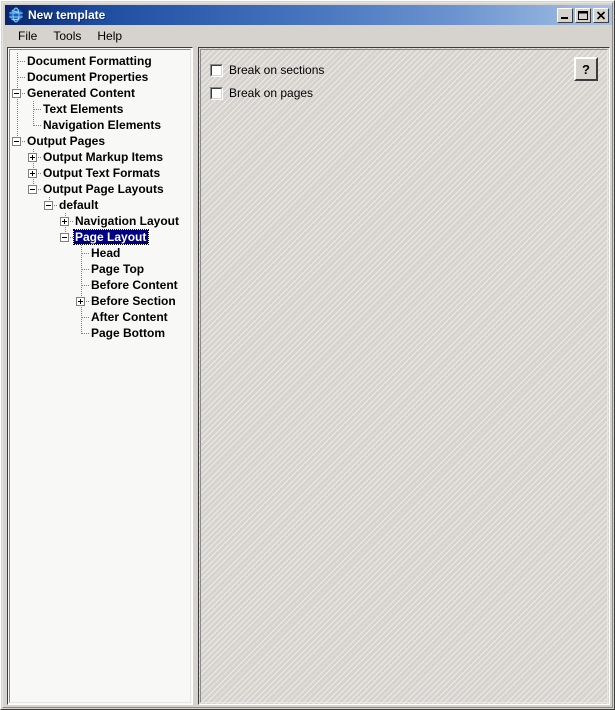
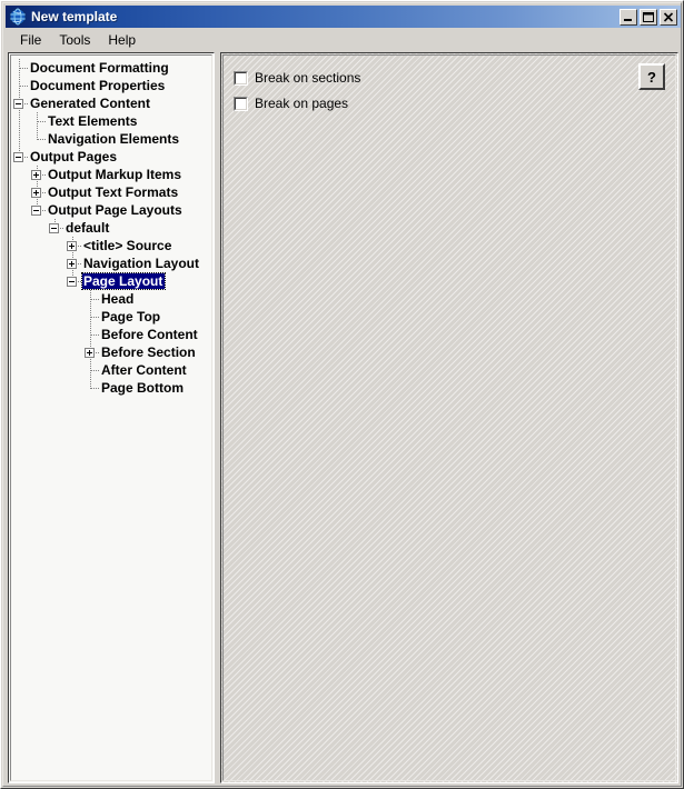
  New template
  File
  Tools
  Help
  Document Formatting
  Document Properties
  Generated Content
  Text Elements
  Navigation Elements
  Output Pages
  Output Markup Items
  Output Text Formats
  Output Page Layouts
  default
+ <title> Source
  Navigation Layout
  Page Layout
  Head
  Page Top
  Before Content
  Before Section
  After Content
  Page Bottom
  Break on sections
  Break on pages
  ?
